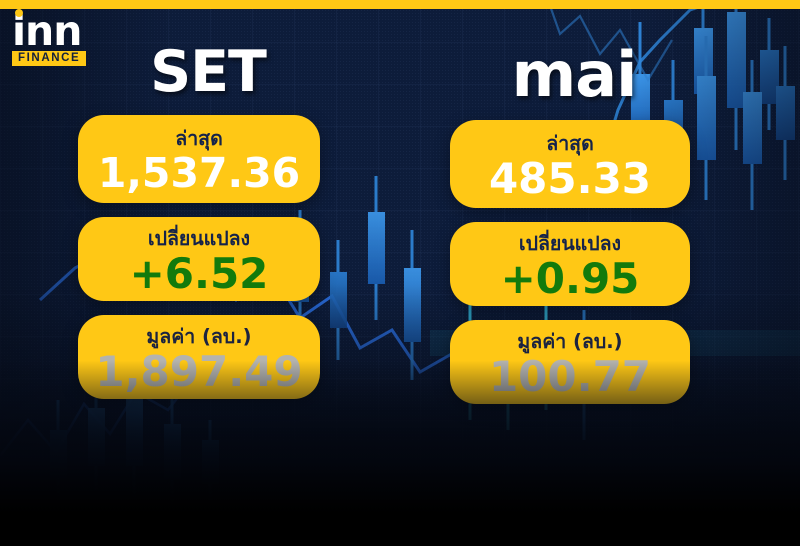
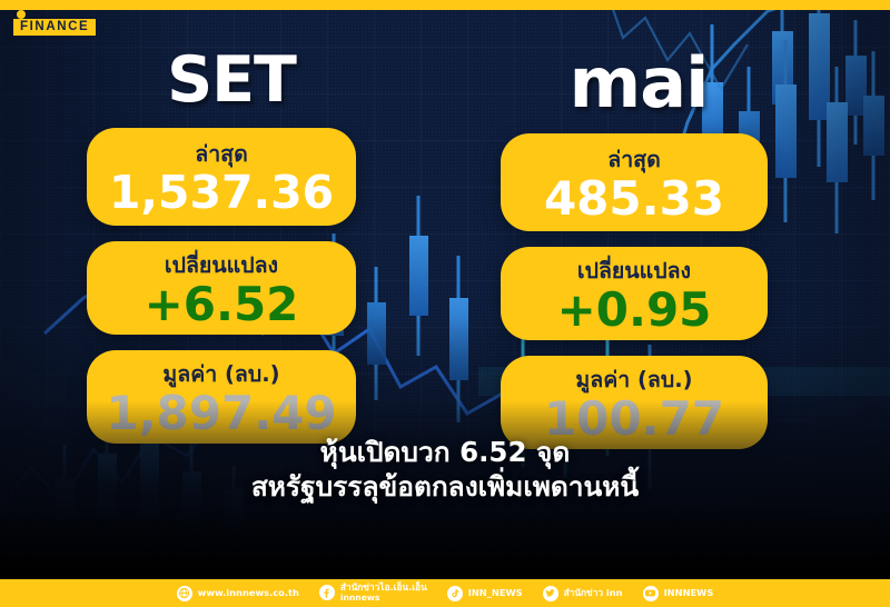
- inn
  FINANCE
+ หุ้นเปิดบวก 6.52 จุด
+ สหรัฐบรรลุข้อตกลงเพิ่มเพดานหนี้
+ www.innnews.co.th
+ สำนักข่าวไอ.เอ็น.เอ็น
+ innnews
+ INN_NEWS
+ สำนักข่าว inn
+ INNNEWS
